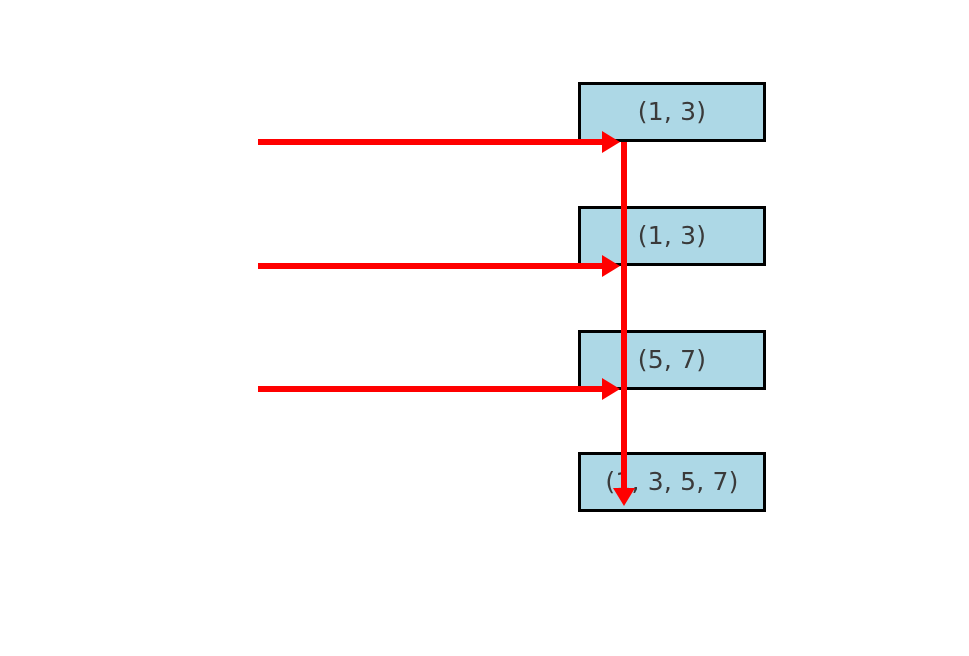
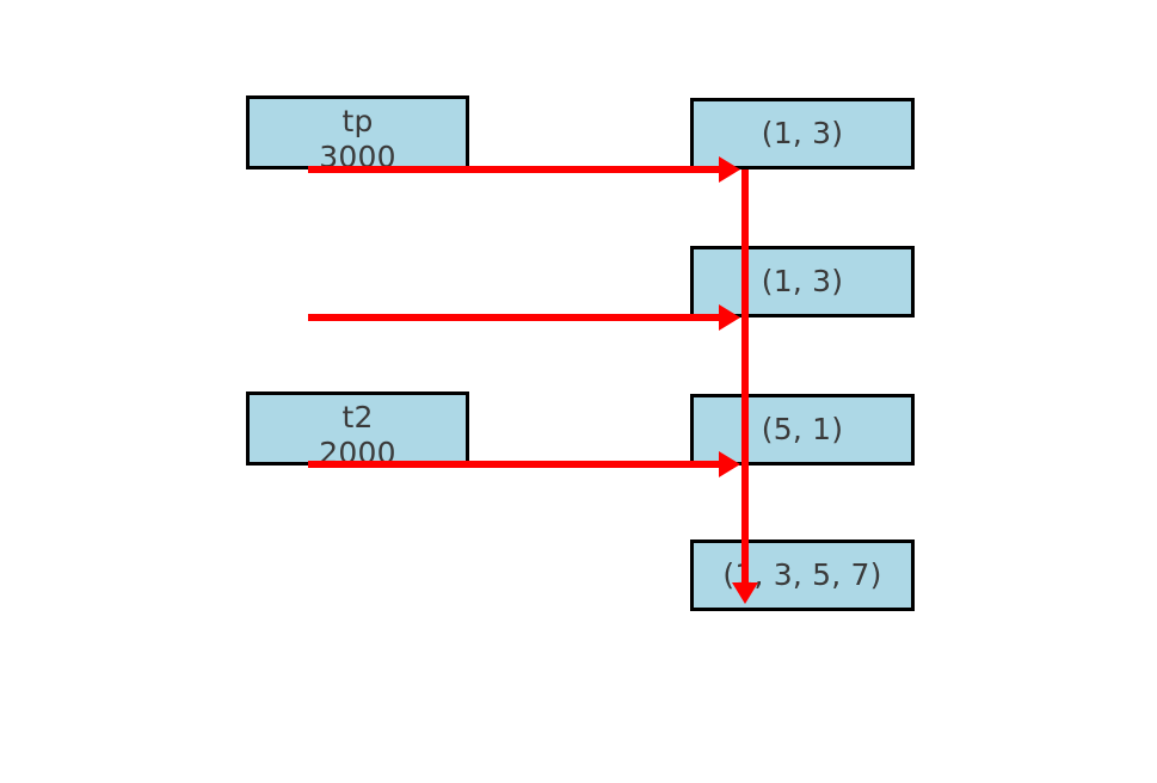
+ tp
+ 3000
+ t2
+ 2000
  (1, 3)
  (1, 3)
- (5, 7)
+ (5, 1)
  (, 3, 5, 7)
